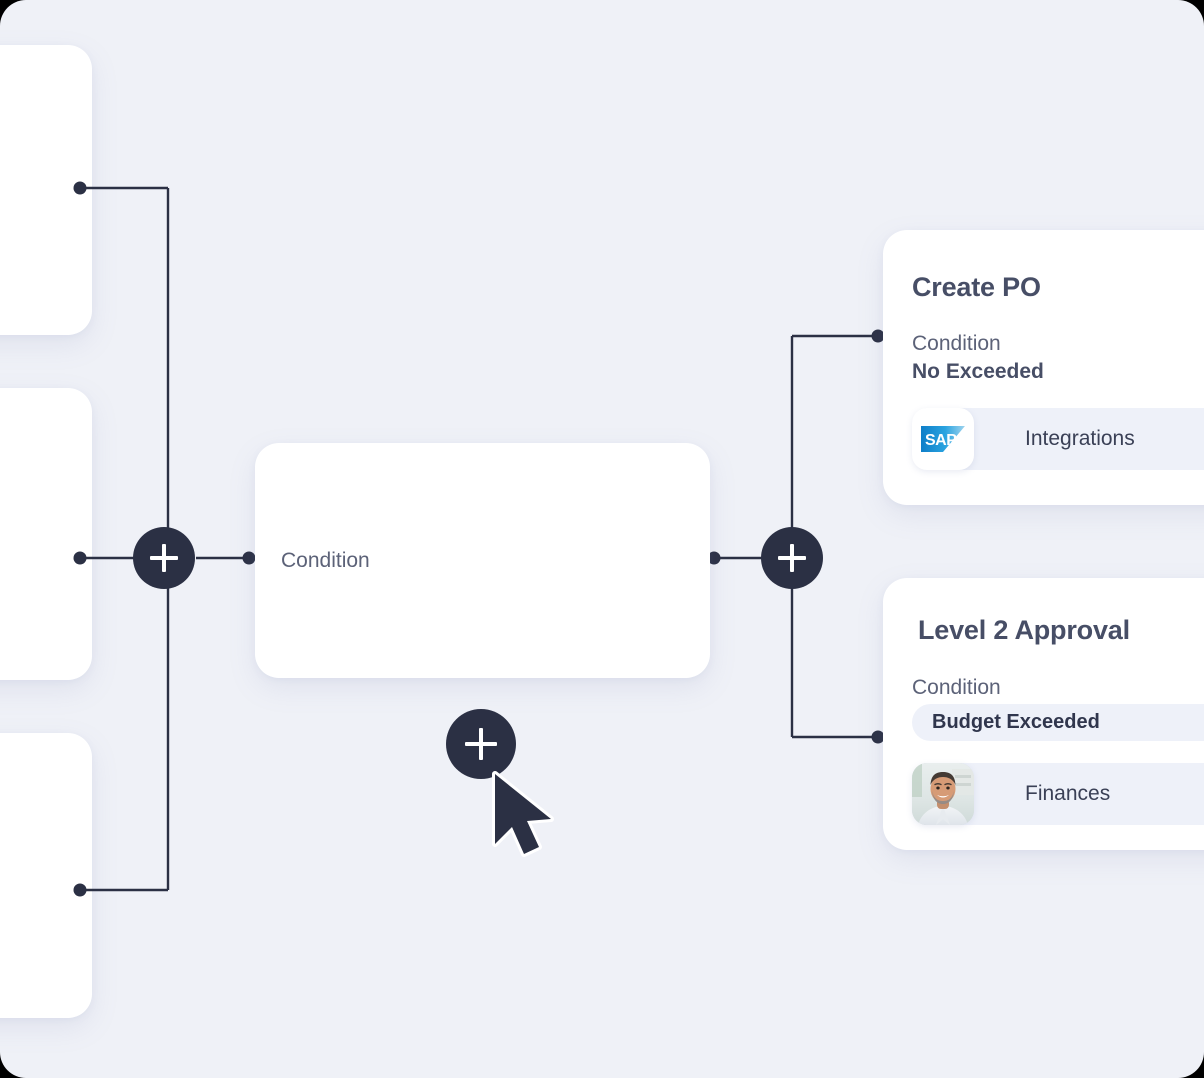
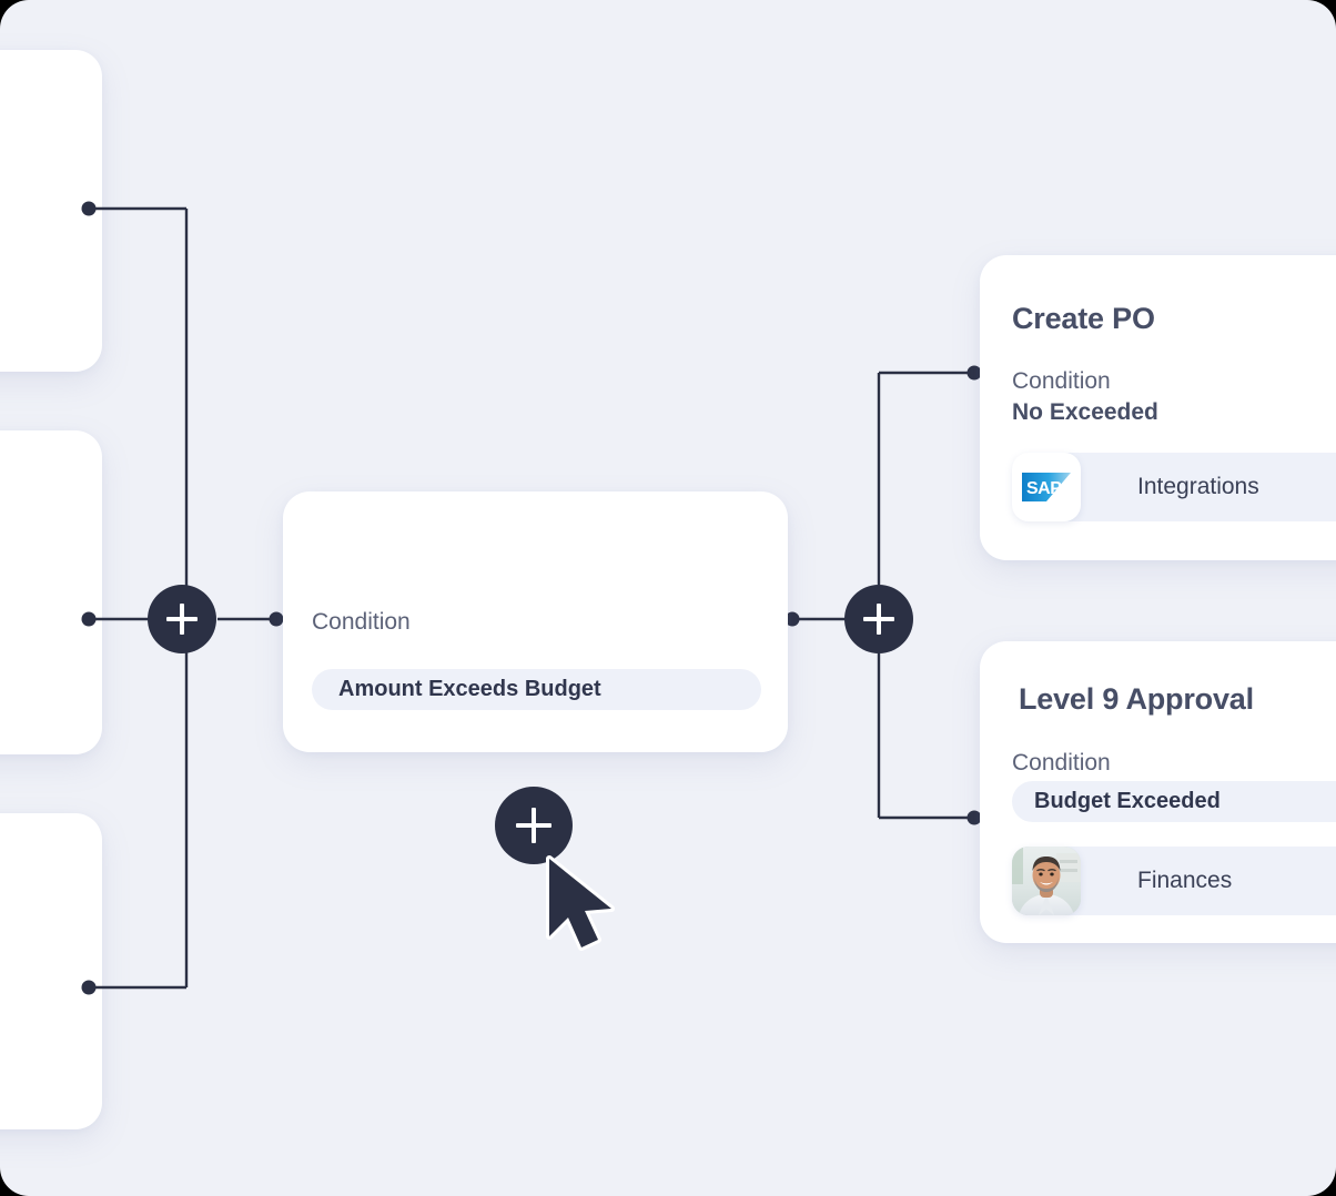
  Condition
+ Amount Exceeds Budget
  Create PO
  Condition
  No Exceeded
  SAP
  Integrations
- Level 2 Approval
+ Level 9 Approval
  Condition
  Budget Exceeded
  Finances
